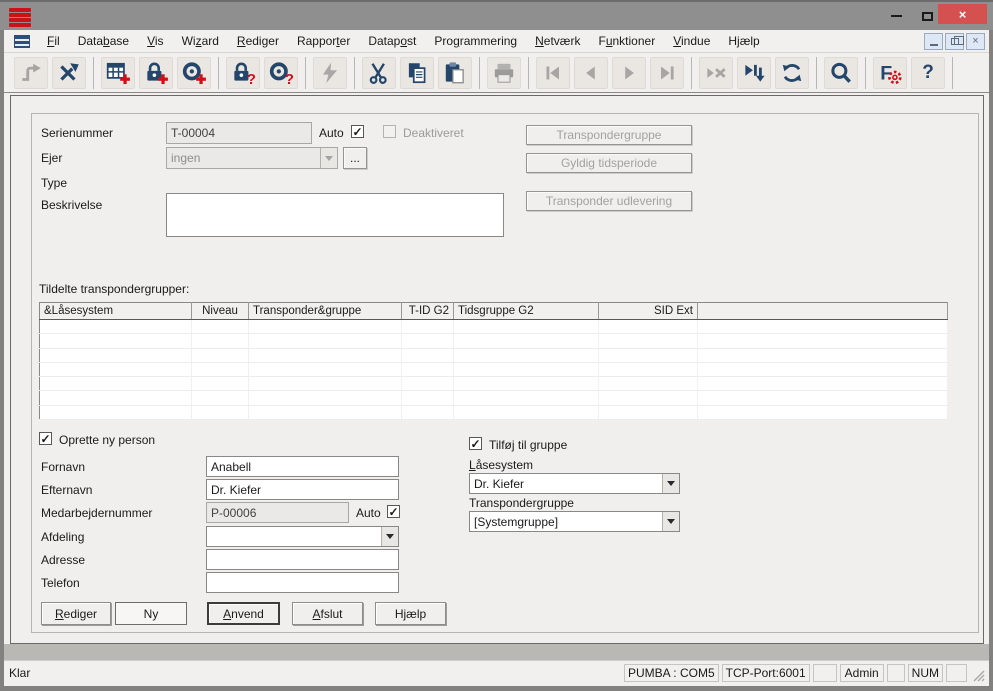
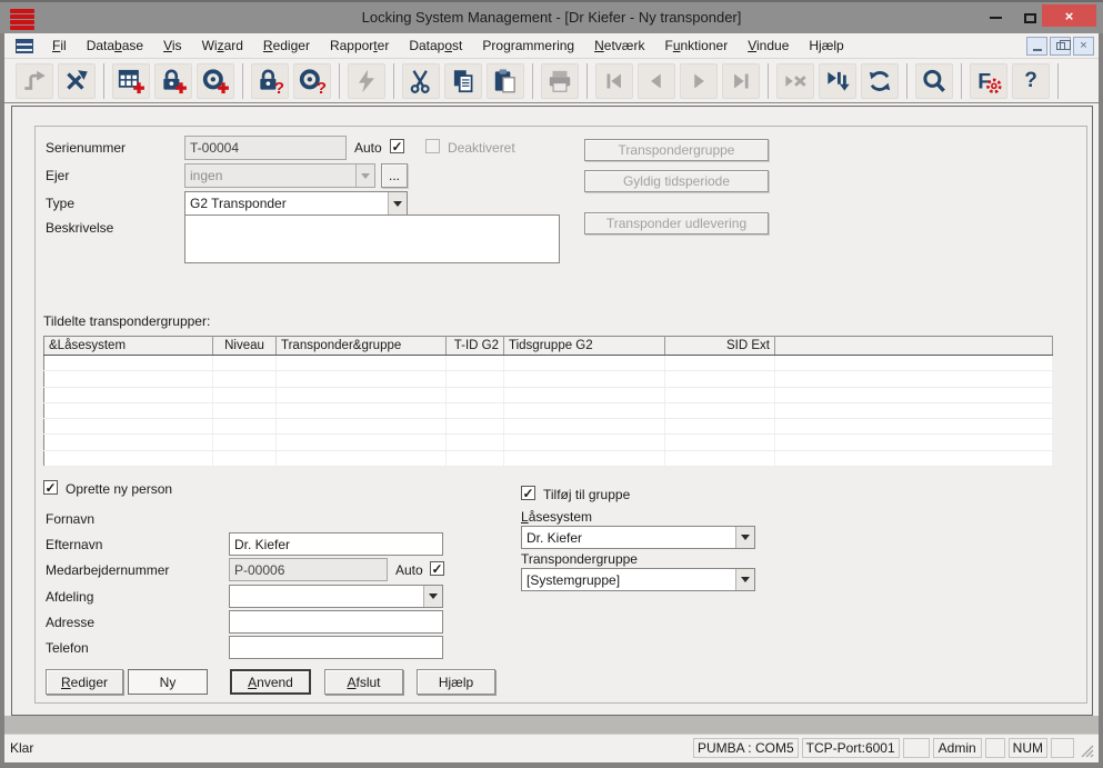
+ Locking System Management - [Dr Kiefer - Ny transponder]
  ×
  Fil
  Database
  Vis
  Wizard
  Rediger
  Rapporter
  Datapost
  Programmering
  Netværk
  Funktioner
  Vindue
  Hjælp
  ×
  ?
  ?
  F
  ?
  Serienummer
  T-00004
  Auto
  ✓
  Deaktiveret
  Ejer
  ingen
  ...
  Type
+ G2 Transponder
  Beskrivelse
  Transpondergruppe
  Gyldig tidsperiode
  Transponder udlevering
  Tildelte transpondergrupper:
  &Låsesystem	Niveau	Transponder&gruppe	T-ID G2	Tidsgruppe G2	SID Ext
  ✓
  Oprette ny person
  Fornavn
- Anabell
  Efternavn
  Dr. Kiefer
  Medarbejdernummer
  P-00006
  Auto
  ✓
  Afdeling
  Adresse
  Telefon
  ✓
  Tilføj til gruppe
  Låsesystem
  Dr. Kiefer
  Transpondergruppe
  [Systemgruppe]
  R
  ediger
  Ny
  A
  nvend
  A
  fslut
  Hjælp
  Klar
  PUMBA : COM5
  TCP-Port:6001
  Admin
  NUM
